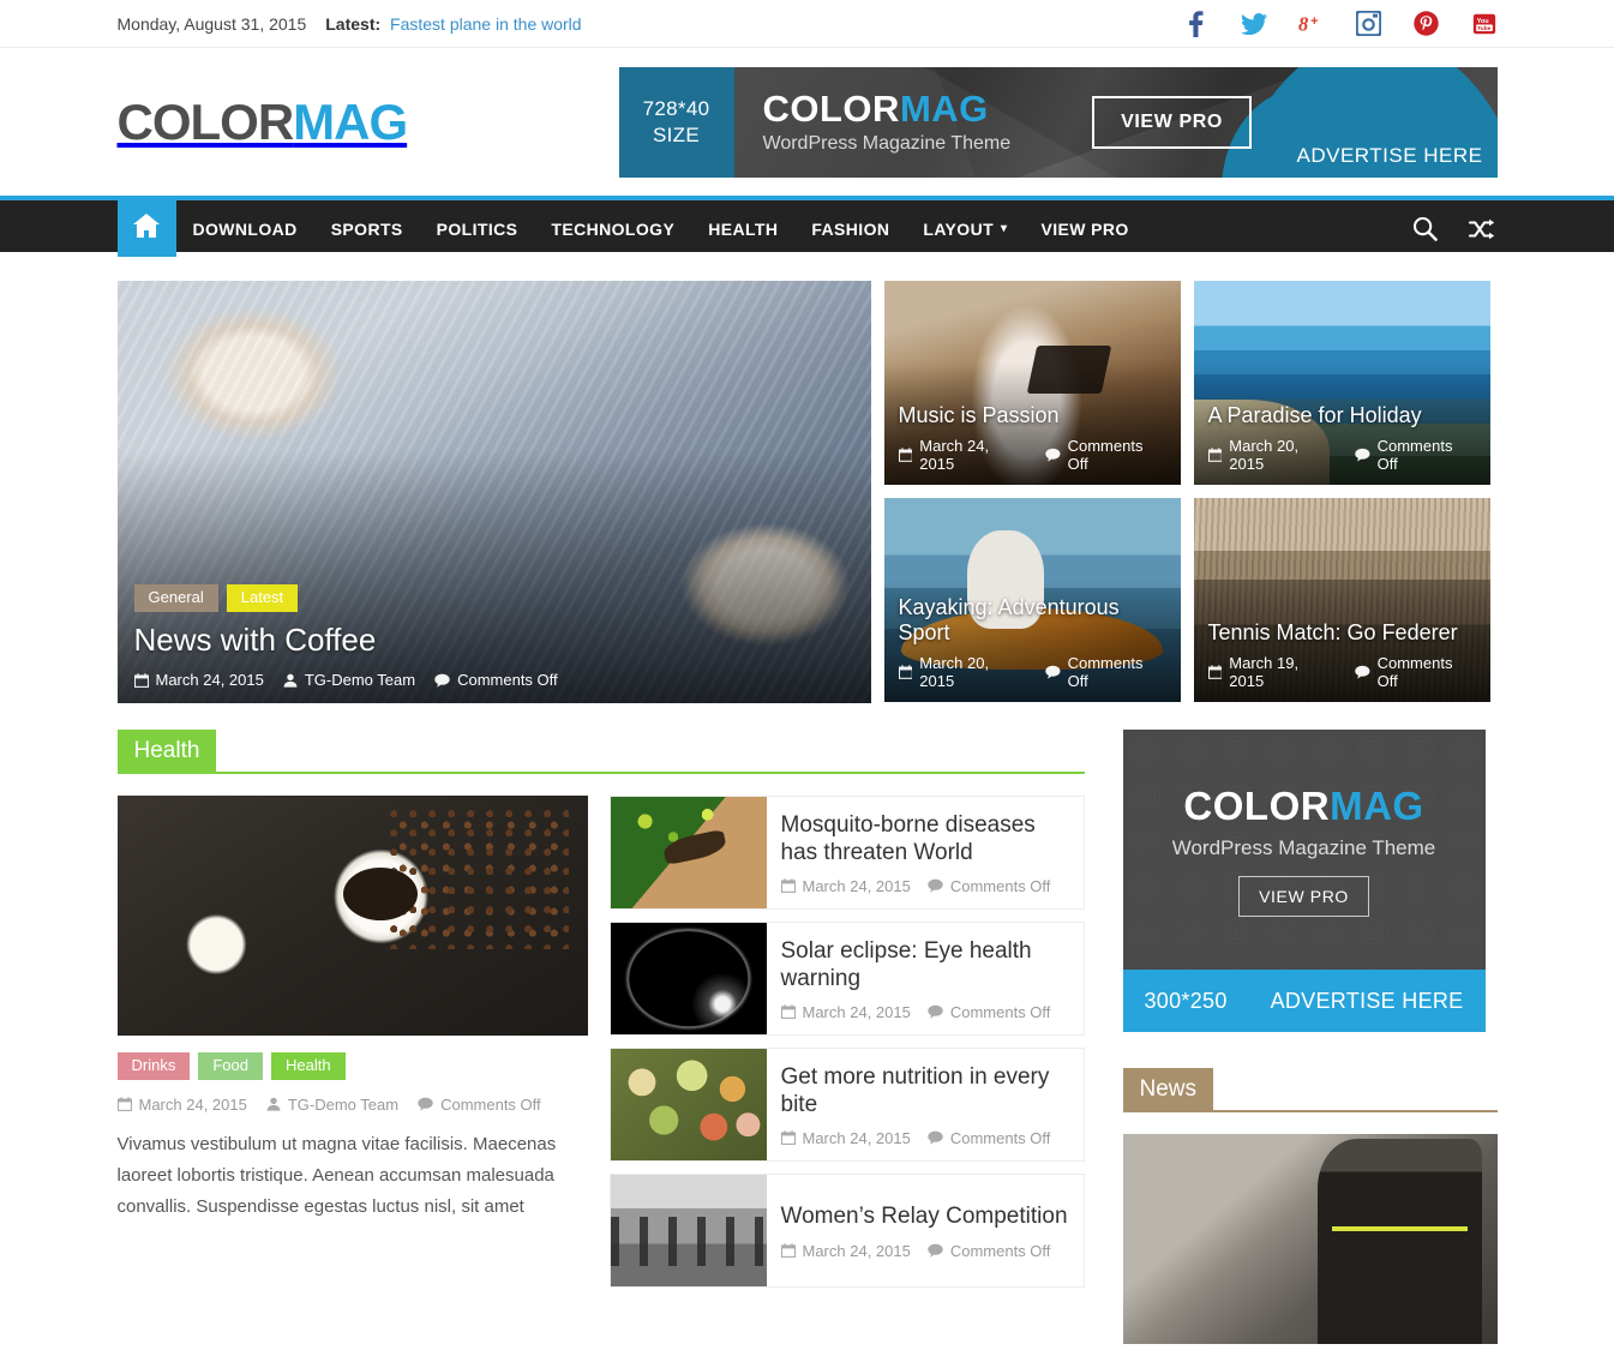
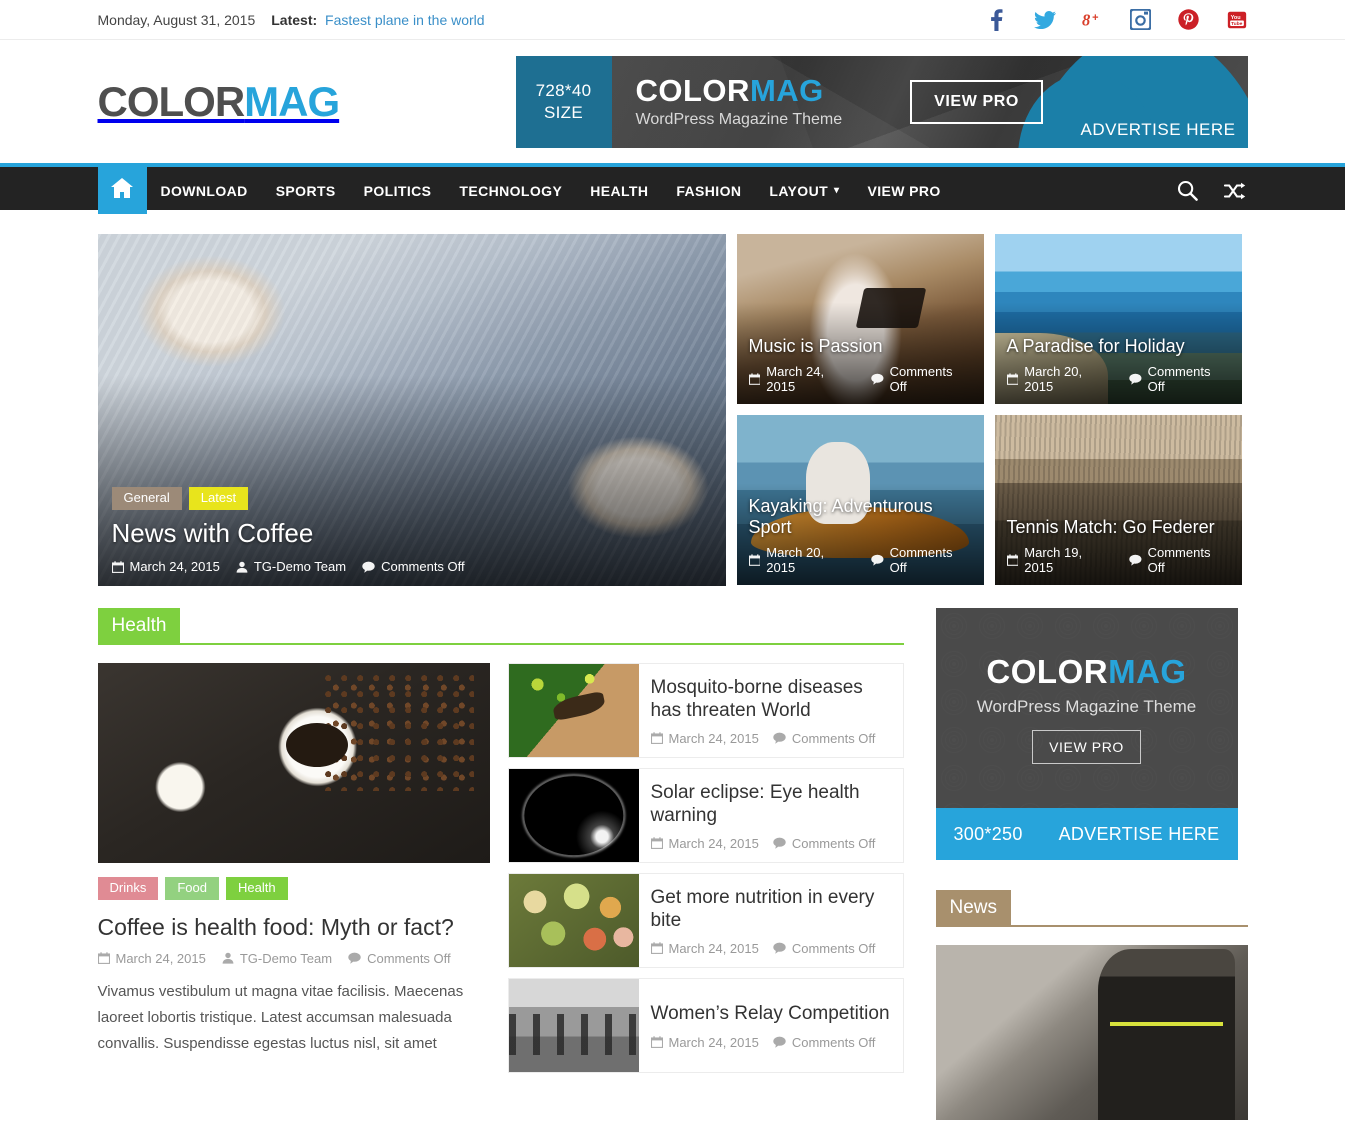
  Monday, August 31, 2015
  Latest: Fastest plane in the world
  8
  +
  COLORMAG
  728*40
  SIZE
  COLORMAG
  WordPress Magazine Theme
  VIEW PRO
  ADVERTISE HERE
  DOWNLOAD
  SPORTS
  POLITICS
  TECHNOLOGY
  HEALTH
  FASHION
  LAYOUT
  ▾
  VIEW PRO
  General
  Latest
  News with Coffee
  March 24, 2015
  TG-Demo Team
  Comments Off
  Music is Passion
  March 24, 2015
  Comments Off
  A Paradise for Holiday
  March 20, 2015
  Comments Off
  Kayaking: Adventurous Sport
  March 20, 2015
  Comments Off
  Tennis Match: Go Federer
  March 19, 2015
  Comments Off
  Health
  Drinks
  Food
  Health
+ Coffee is health food: Myth or fact?
  March 24, 2015
  TG-Demo Team
  Comments Off
- Vivamus vestibulum ut magna vitae facilisis. Maecenas laoreet lobortis tristique. Aenean accumsan malesuada convallis. Suspendisse egestas luctus nisl, sit amet
+ Vivamus vestibulum ut magna vitae facilisis. Maecenas laoreet lobortis tristique. Latest accumsan malesuada convallis. Suspendisse egestas luctus nisl, sit amet
  Mosquito-borne diseases has threaten World
  March 24, 2015
  Comments Off
  Solar eclipse: Eye health warning
  March 24, 2015
  Comments Off
  Get more nutrition in every bite
  March 24, 2015
  Comments Off
  Women’s Relay Competition
  March 24, 2015
  Comments Off
  COLORMAG
  WordPress Magazine Theme
  VIEW PRO
  300*250
  ADVERTISE HERE
  News
